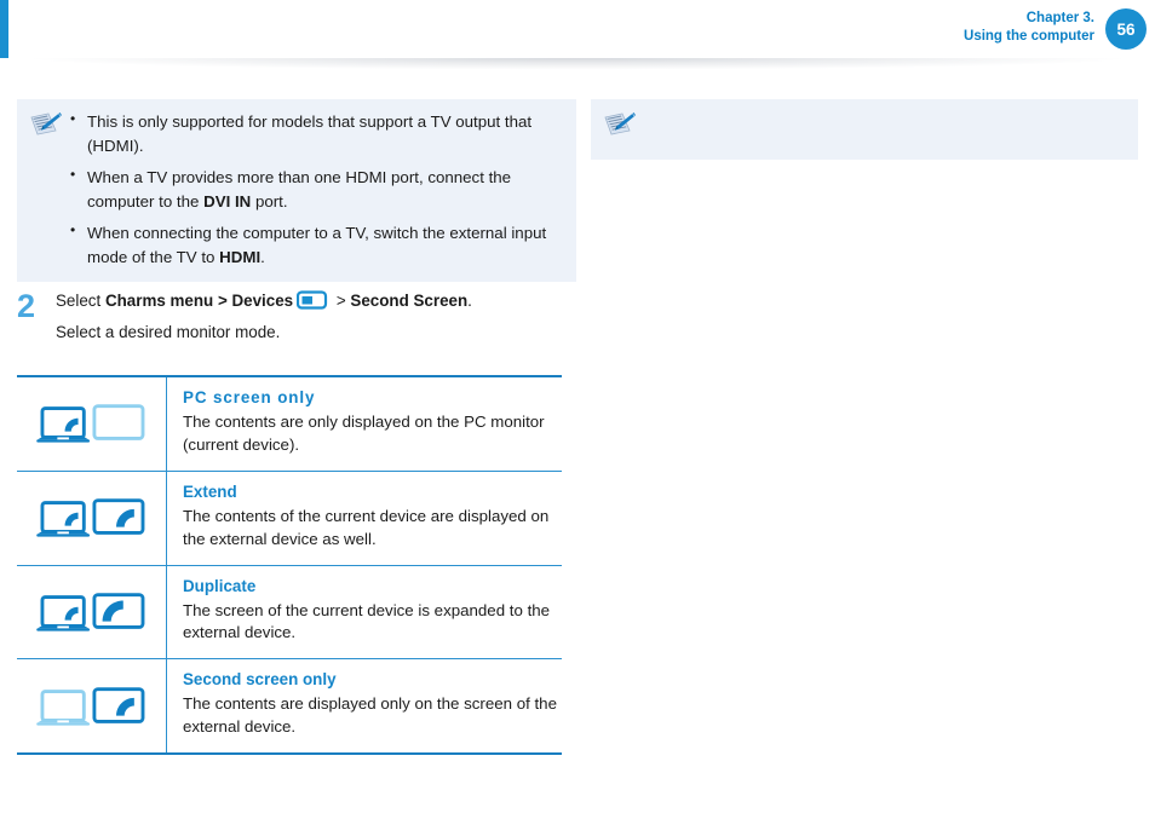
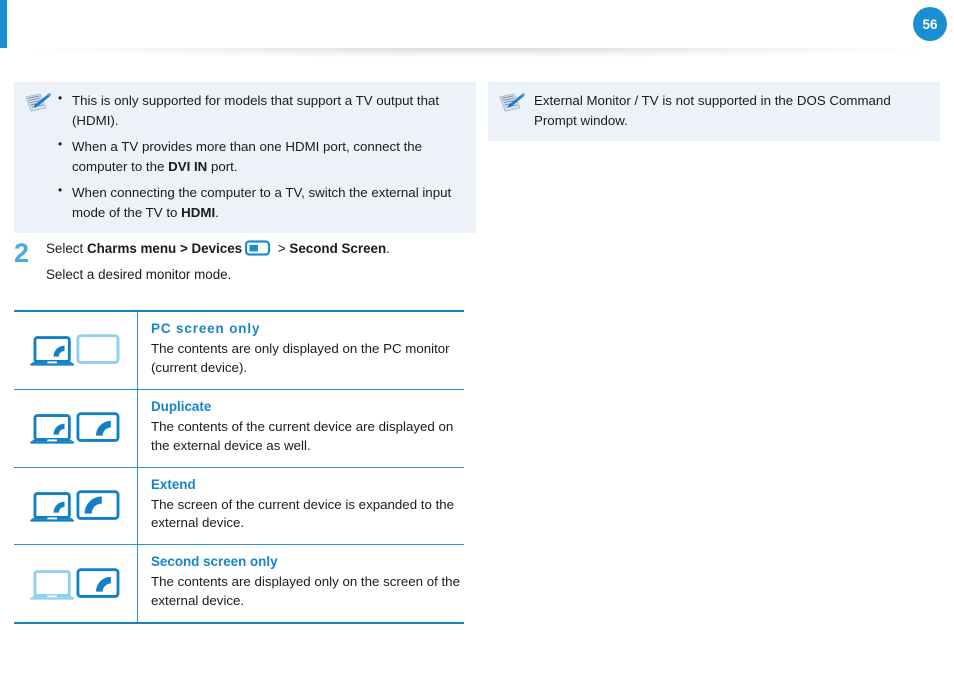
- Chapter 3.
- Using the computer
  56
  This is only supported for models that support a TV output that (HDMI).
  When a TV provides more than one HDMI port, connect the computer to the DVI IN port.
  When connecting the computer to a TV, switch the external input mode of the TV to HDMI.
+ External Monitor / TV is not supported in the DOS Command Prompt window.
  2
  Select Charms menu > Devices > Second Screen.
  Select a desired monitor mode.
  PC screen only
  The contents are only displayed on the PC monitor (current device).
- Extend
+ Duplicate
  The contents of the current device are displayed on the external device as well.
- Duplicate
+ Extend
  The screen of the current device is expanded to the external device.
  Second screen only
  The contents are displayed only on the screen of the external device.
